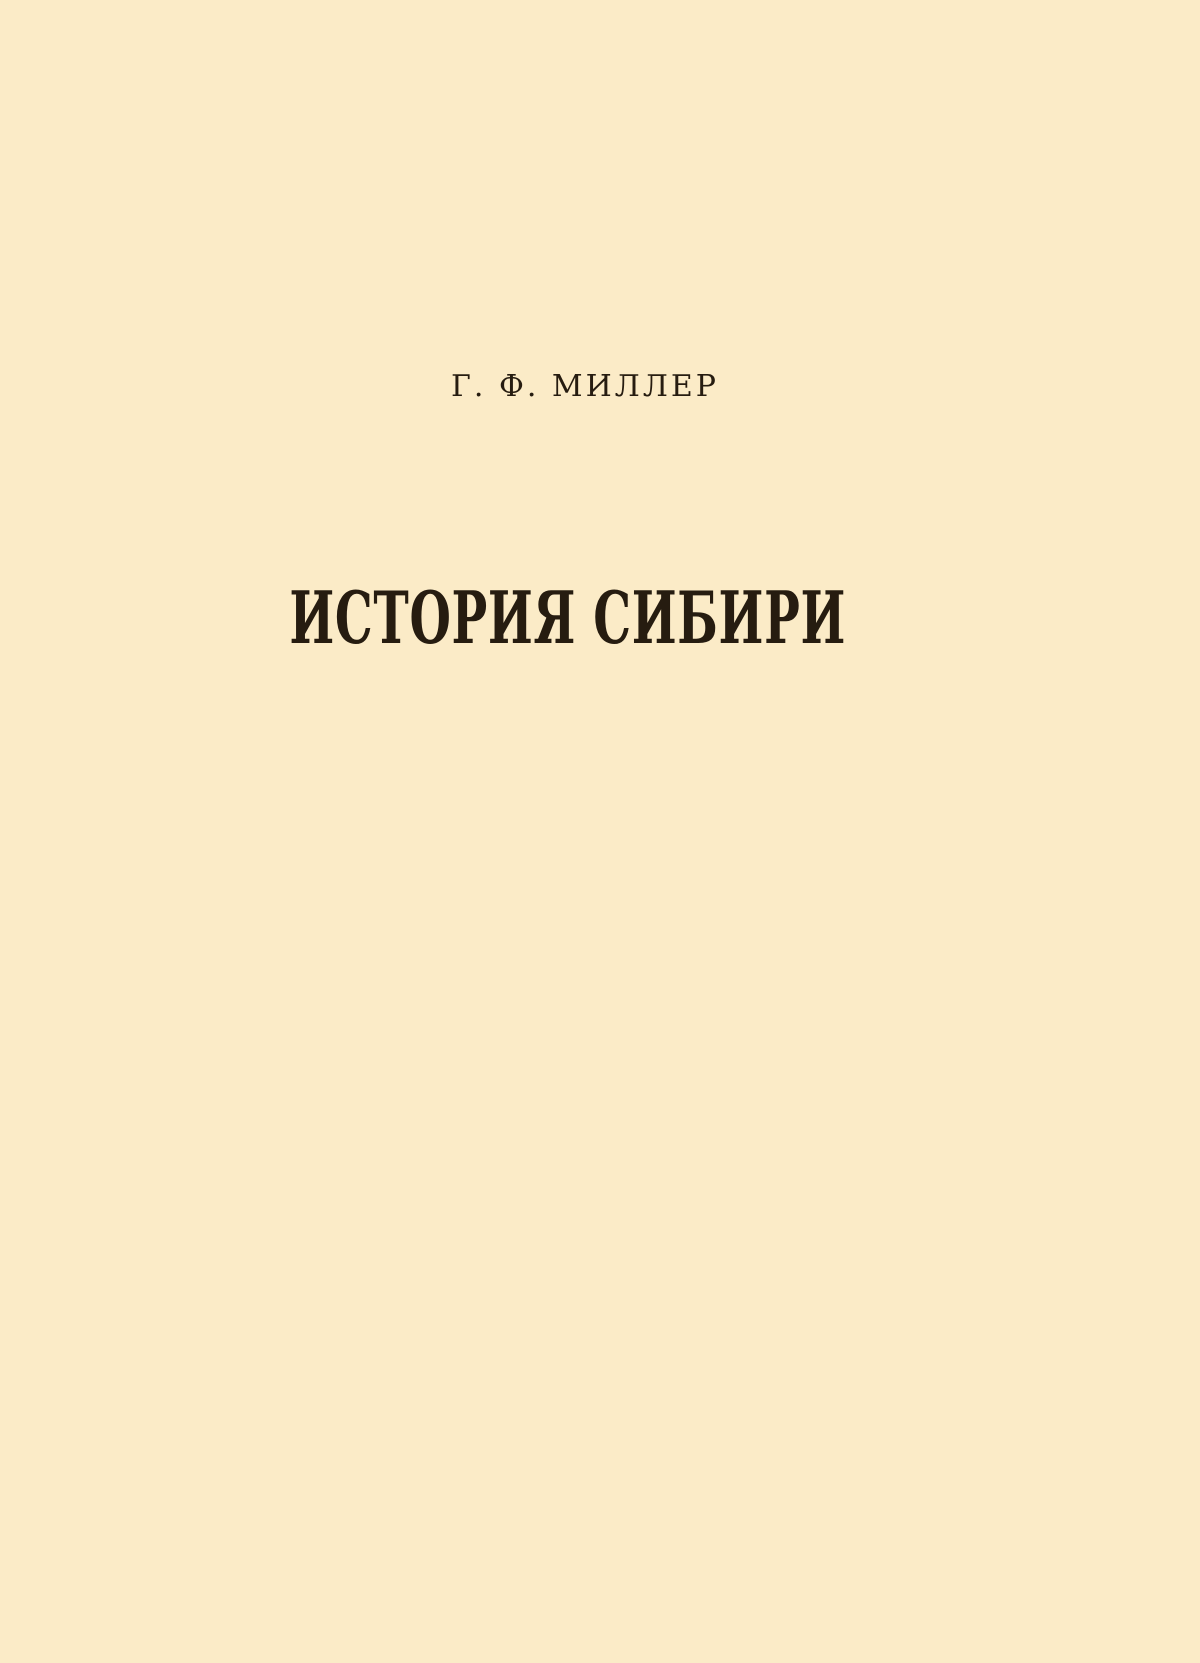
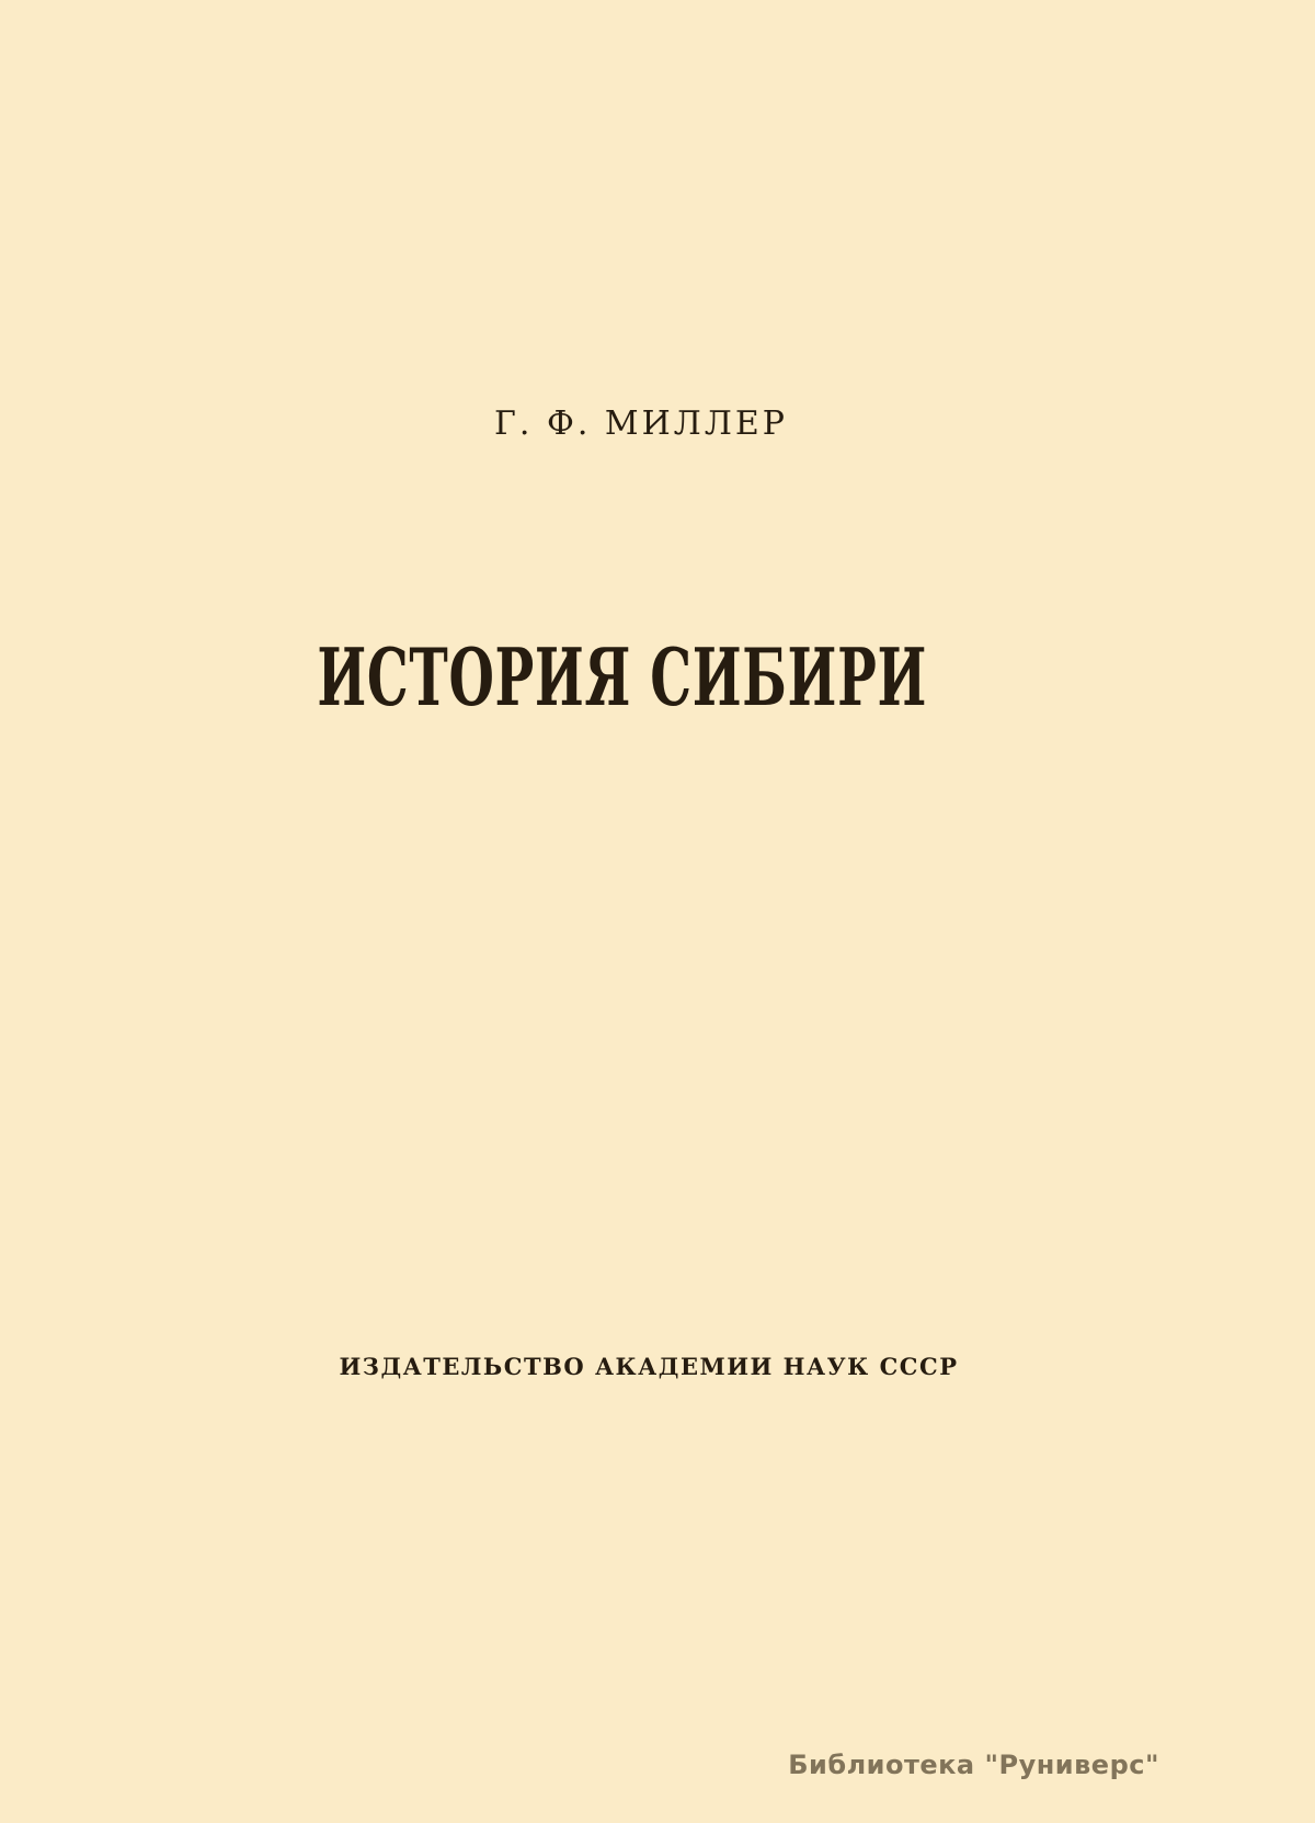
  Г. Ф. МИЛЛЕР
  ИСТОРИЯ СИБИРИ
+ ИЗДАТЕЛЬСТВО АКАДЕМИИ НАУК СССР
+ Библиотека "Руниверс"
